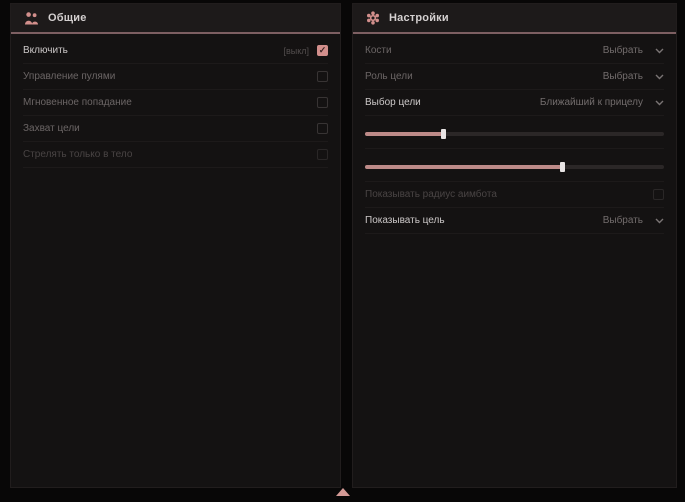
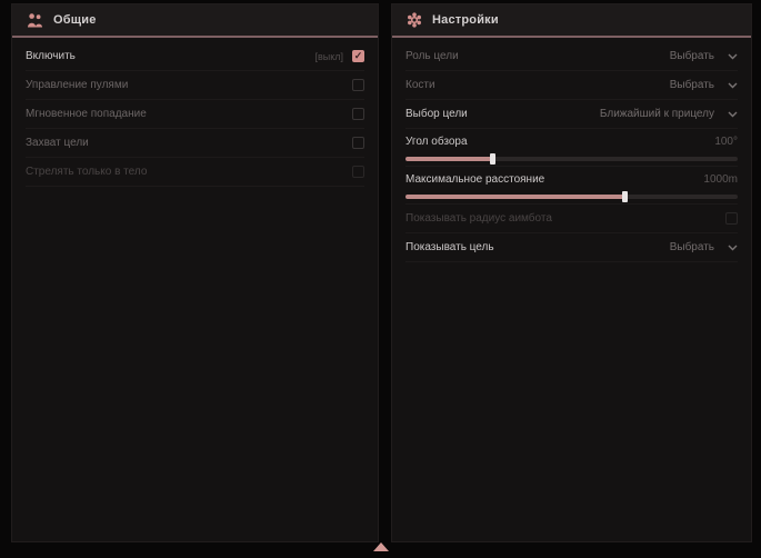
  Общие
  Включить
  [выкл]
  Управление пулями
  Мгновенное попадание
  Захват цели
  Стрелять только в тело
  Настройки
- Кости
+ Роль цели
  Выбрать
- Роль цели
+ Кости
  Выбрать
  Выбор цели
  Ближайший к прицелу
+ Угол обзора
+ 100°
+ Максимальное расстояние
+ 1000m
  Показывать радиус аимбота
  Показывать цель
  Выбрать
